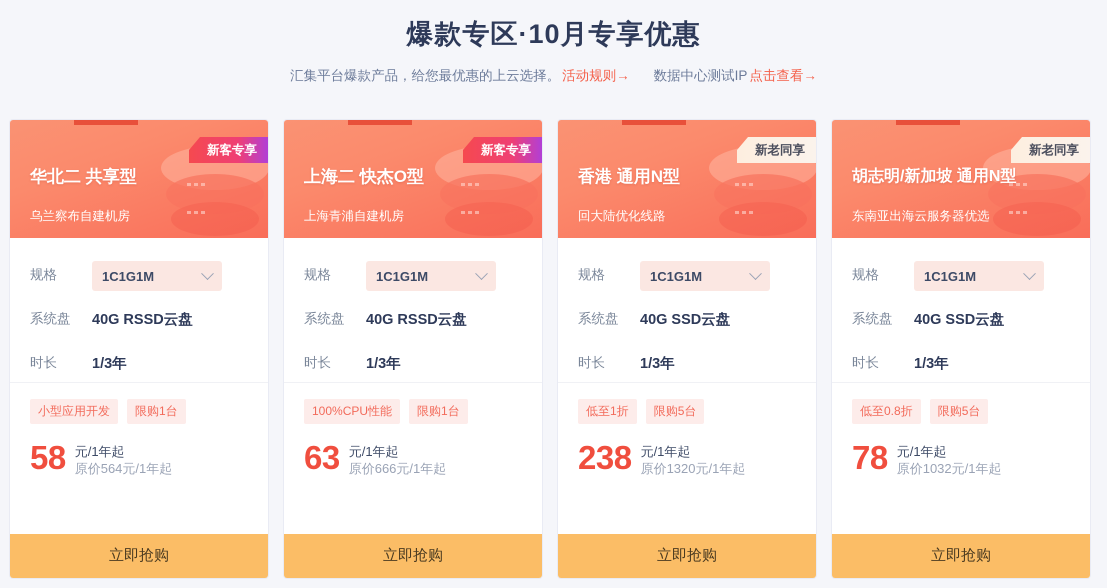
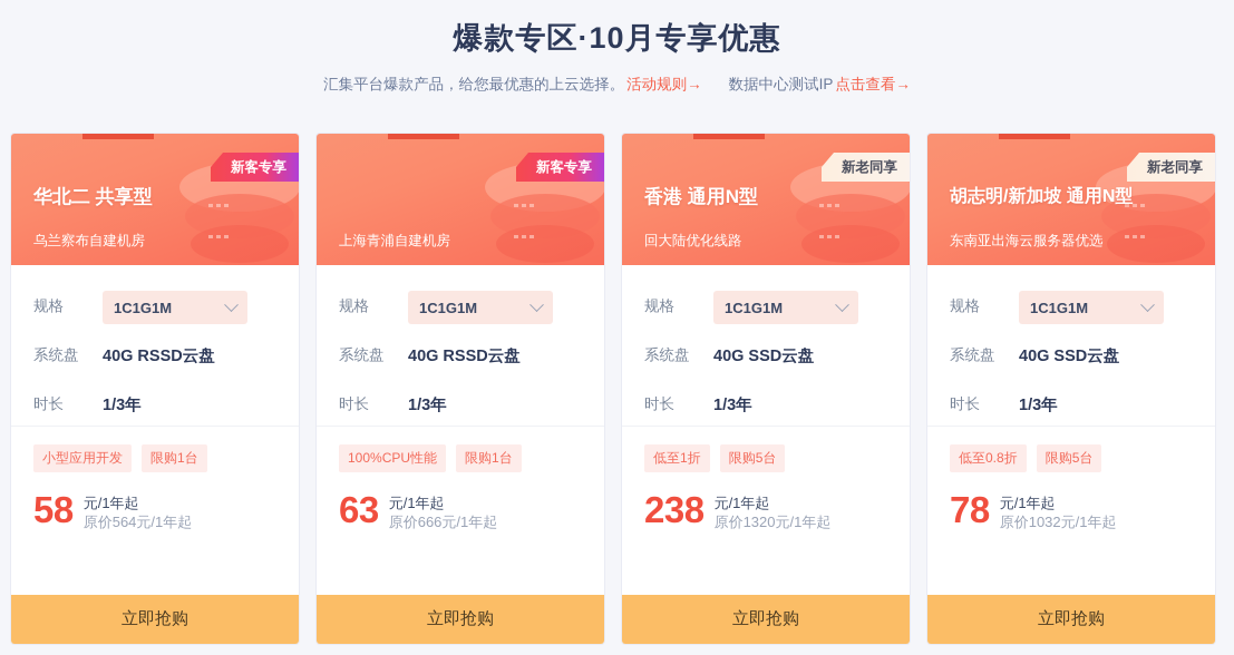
  爆款专区·10月专享优惠
  汇集平台爆款产品，给您最优惠的上云选择。
  活动规则→
  数据中心测试IP
  点击查看→
  新客专享
  华北二 共享型
  乌兰察布自建机房
  规格
  1C1G1M
  系统盘
  40G RSSD云盘
  时长
  1/3年
  小型应用开发
  限购1台
  58
  元/1年起
  原价564元/1年起
  立即抢购
  新客专享
- 上海二 快杰O型
  上海青浦自建机房
  规格
  1C1G1M
  系统盘
  40G RSSD云盘
  时长
  1/3年
  100%CPU性能
  限购1台
  63
  元/1年起
  原价666元/1年起
  立即抢购
  新老同享
  香港 通用N型
  回大陆优化线路
  规格
  1C1G1M
  系统盘
  40G SSD云盘
  时长
  1/3年
  低至1折
  限购5台
  238
  元/1年起
  原价1320元/1年起
  立即抢购
  新老同享
  胡志明/新加坡 通用N型
  东南亚出海云服务器优选
  规格
  1C1G1M
  系统盘
  40G SSD云盘
  时长
  1/3年
  低至0.8折
  限购5台
  78
  元/1年起
  原价1032元/1年起
  立即抢购
